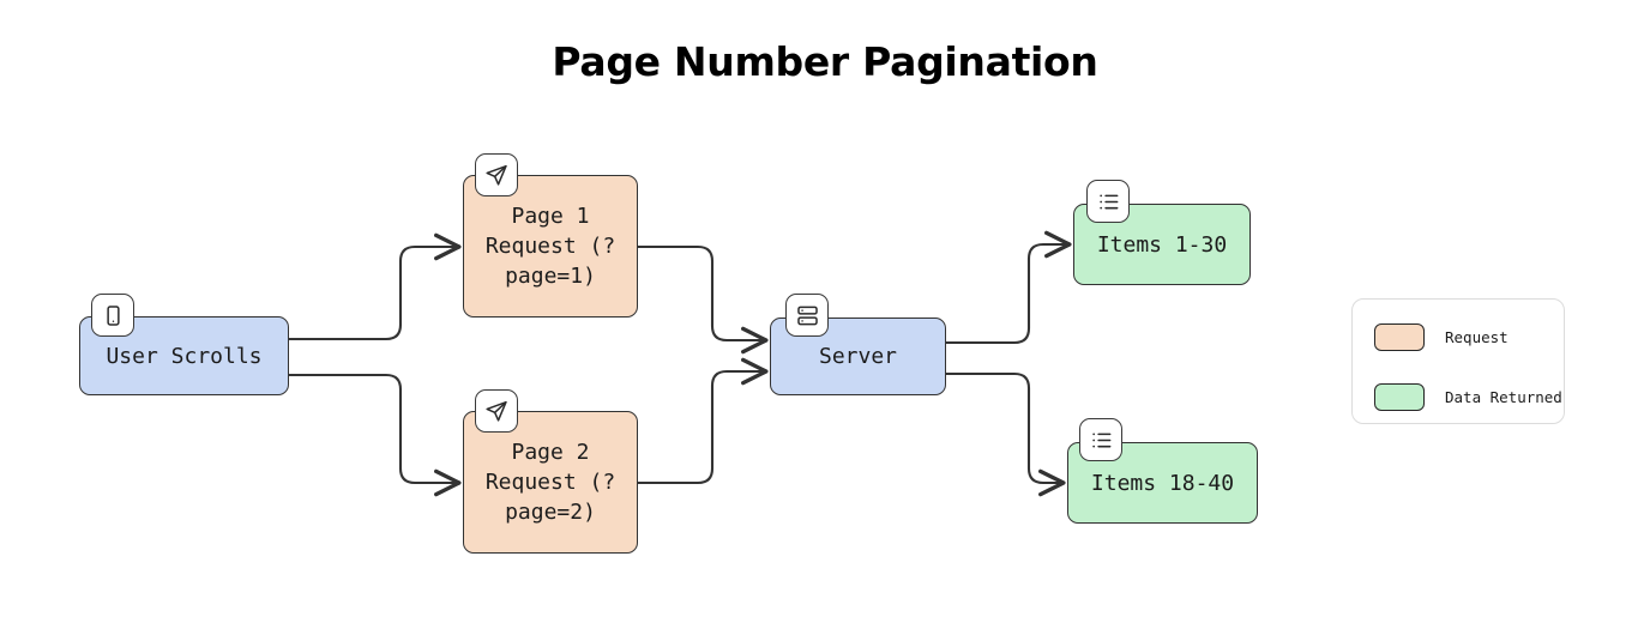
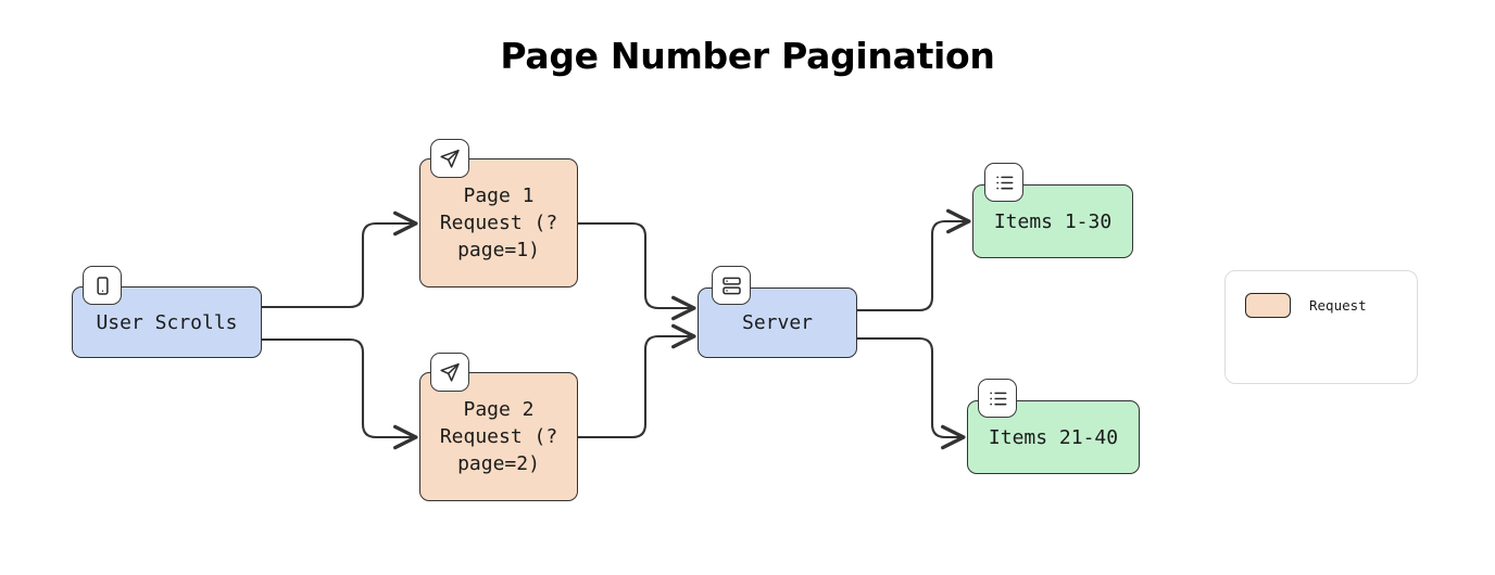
  Page Number Pagination
  User Scrolls
  Page 1
  Request (?
  page=1)
  Page 2
  Request (?
  page=2)
  Server
  Items 1-30
- Items 18-40
+ Items 21-40
  Request
- Data Returned
